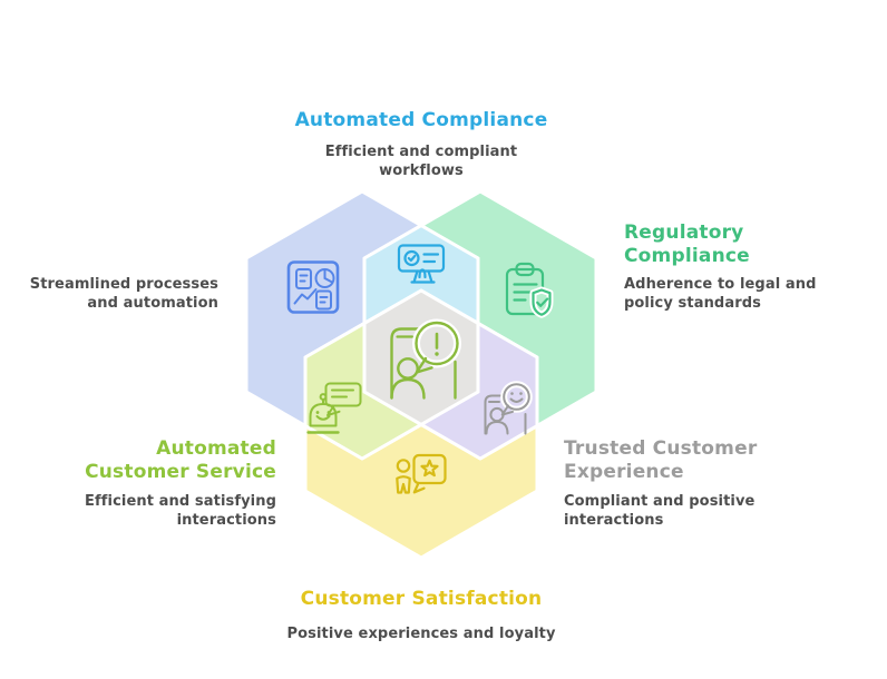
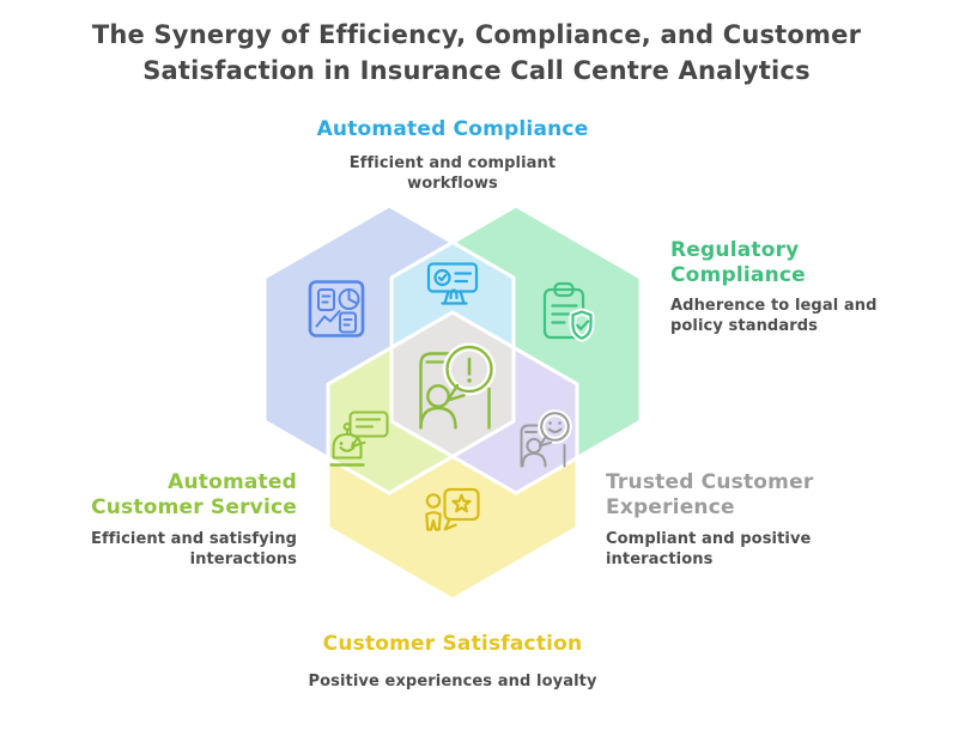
+ The Synergy of Efficiency, Compliance, and Customer
+ Satisfaction in Insurance Call Centre Analytics
  Automated Compliance
  Efficient and compliant
  workflows
- Streamlined processes
- and automation
  Regulatory
  Compliance
  Adherence to legal and
  policy standards
  Automated
  Customer Service
  Efficient and satisfying
  interactions
  Trusted Customer
  Experience
  Compliant and positive
  interactions
  Customer Satisfaction
  Positive experiences and loyalty
